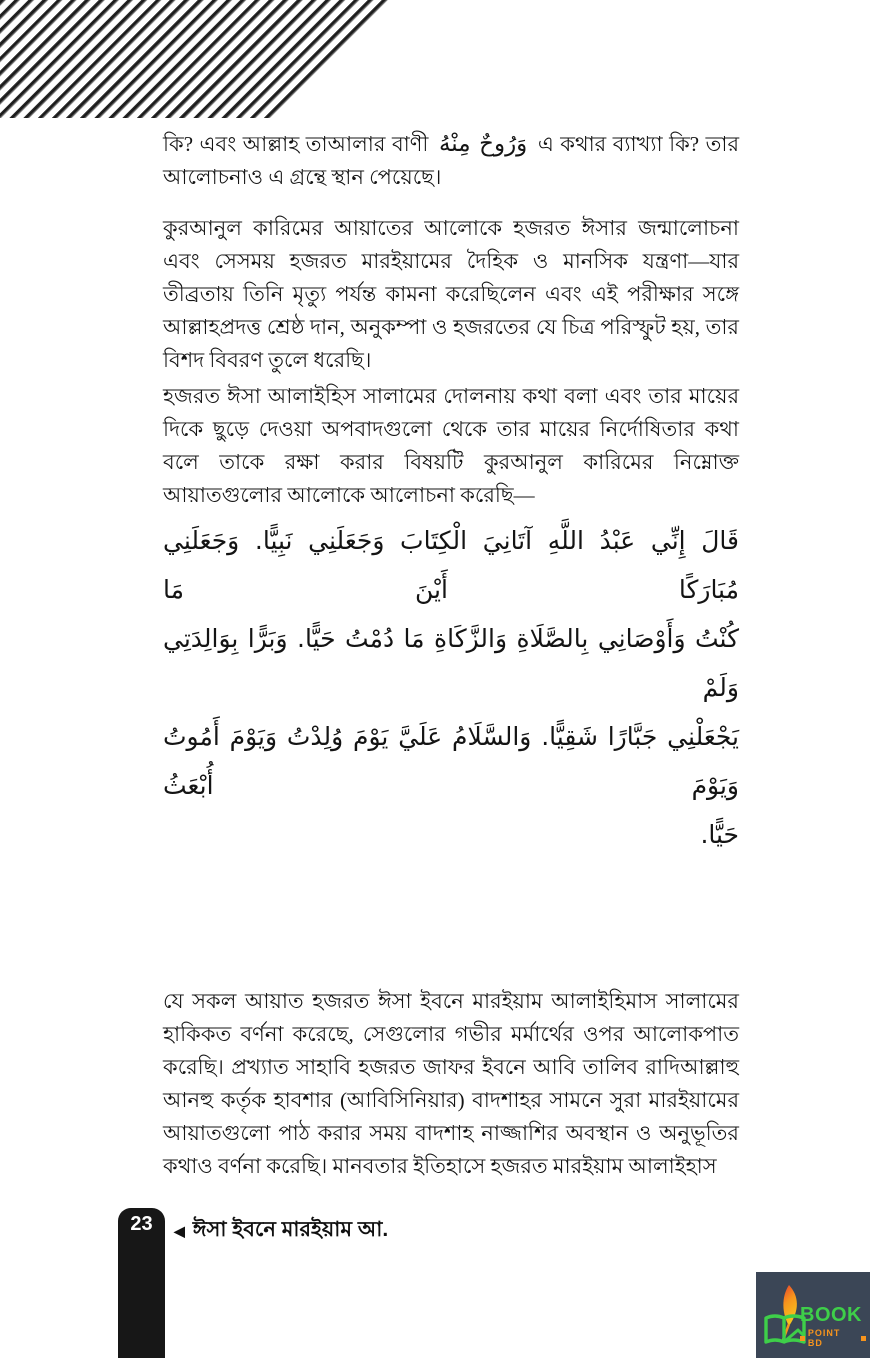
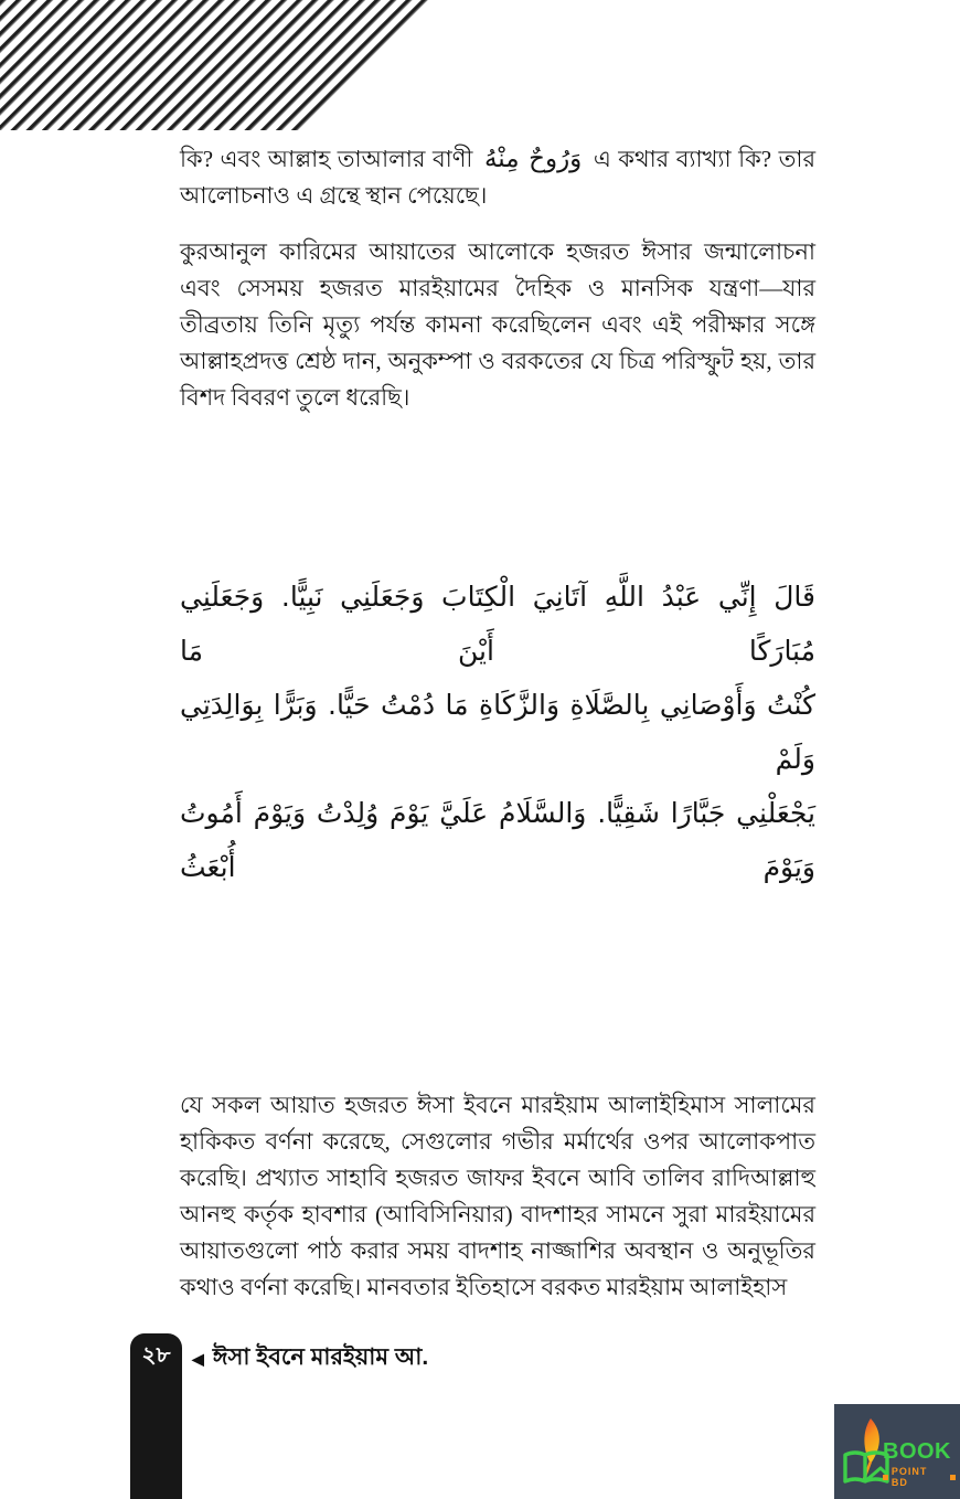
  কি? এবং আল্লাহ তাআলার বাণী وَرُوحٌ مِنْهُ এ কথার ব্যাখ্যা কি? তার আলোচনাও এ গ্রন্থে স্থান পেয়েছে।
- কুরআনুল কারিমের আয়াতের আলোকে হজরত ঈসার জন্মালোচনা এবং সেসময় হজরত মারইয়ামের দৈহিক ও মানসিক যন্ত্রণা—যার তীব্রতায় তিনি মৃত্যু পর্যন্ত কামনা করেছিলেন এবং এই পরীক্ষার সঙ্গে আল্লাহপ্রদত্ত শ্রেষ্ঠ দান, অনুকম্পা ও হজরতের যে চিত্র পরিস্ফুট হয়, তার বিশদ বিবরণ তুলে ধরেছি।
+ কুরআনুল কারিমের আয়াতের আলোকে হজরত ঈসার জন্মালোচনা এবং সেসময় হজরত মারইয়ামের দৈহিক ও মানসিক যন্ত্রণা—যার তীব্রতায় তিনি মৃত্যু পর্যন্ত কামনা করেছিলেন এবং এই পরীক্ষার সঙ্গে আল্লাহপ্রদত্ত শ্রেষ্ঠ দান, অনুকম্পা ও বরকতের যে চিত্র পরিস্ফুট হয়, তার বিশদ বিবরণ তুলে ধরেছি।
- হজরত ঈসা আলাইহিস সালামের দোলনায় কথা বলা এবং তার মায়ের দিকে ছুড়ে দেওয়া অপবাদগুলো থেকে তার মায়ের নির্দোষিতার কথা বলে তাকে রক্ষা করার বিষয়টি কুরআনুল কারিমের নিম্নোক্ত আয়াতগুলোর আলোকে আলোচনা করেছি—
  قَالَ إِنِّي عَبْدُ اللَّهِ آتَانِيَ الْكِتَابَ وَجَعَلَنِي نَبِيًّا. وَجَعَلَنِي مُبَارَكًا أَيْنَ مَا
  كُنْتُ وَأَوْصَانِي بِالصَّلَاةِ وَالزَّكَاةِ مَا دُمْتُ حَيًّا. وَبَرًّا بِوَالِدَتِي وَلَمْ
  يَجْعَلْنِي جَبَّارًا شَقِيًّا. وَالسَّلَامُ عَلَيَّ يَوْمَ وُلِدْتُ وَيَوْمَ أَمُوتُ وَيَوْمَ أُبْعَثُ
- حَيًّا.
- যে সকল আয়াত হজরত ঈসা ইবনে মারইয়াম আলাইহিমাস সালামের হাকিকত বর্ণনা করেছে, সেগুলোর গভীর মর্মার্থের ওপর আলোকপাত করেছি। প্রখ্যাত সাহাবি হজরত জাফর ইবনে আবি তালিব রাদিআল্লাহু আনহু কর্তৃক হাবশার (আবিসিনিয়ার) বাদশাহর সামনে সুরা মারইয়ামের আয়াতগুলো পাঠ করার সময় বাদশাহ নাজ্জাশির অবস্থান ও অনুভূতির কথাও বর্ণনা করেছি। মানবতার ইতিহাসে হজরত মারইয়াম আলাইহাস
+ যে সকল আয়াত হজরত ঈসা ইবনে মারইয়াম আলাইহিমাস সালামের হাকিকত বর্ণনা করেছে, সেগুলোর গভীর মর্মার্থের ওপর আলোকপাত করেছি। প্রখ্যাত সাহাবি হজরত জাফর ইবনে আবি তালিব রাদিআল্লাহু আনহু কর্তৃক হাবশার (আবিসিনিয়ার) বাদশাহর সামনে সুরা মারইয়ামের আয়াতগুলো পাঠ করার সময় বাদশাহ নাজ্জাশির অবস্থান ও অনুভূতির কথাও বর্ণনা করেছি। মানবতার ইতিহাসে বরকত মারইয়াম আলাইহাস
- 23
+ ২৮
  ◀
  ঈসা ইবনে মারইয়াম আ.
  BOOK
  POINT BD
